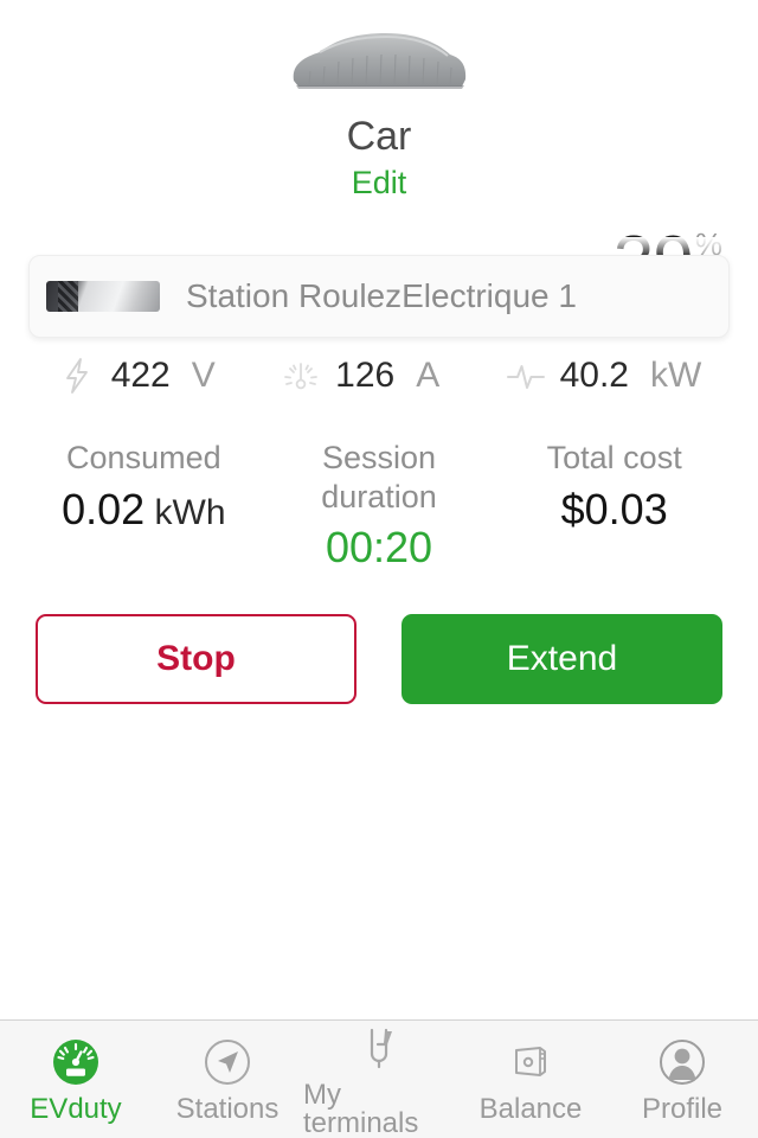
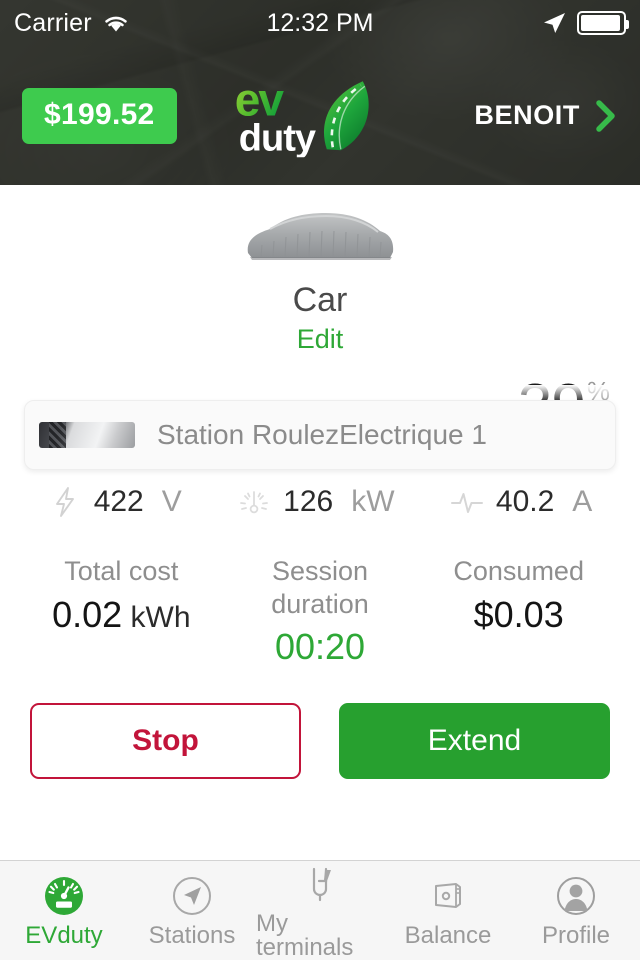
+ Carrier
+ 12:32 PM
+ $199.52
+ ev
+ duty
+ BENOIT
  Car
  Edit
  422
  V
  126
- A
+ kW
  40.2
- kW
+ A
- Consumed
+ Total cost
  0.02 kWh
  Session duration
  00:20
- Total cost
+ Consumed
  $0.03
  Stop
  Extend
  Station RoulezElectrique 1
  EVduty
  Stations
  My terminals
  Balance
  Profile
